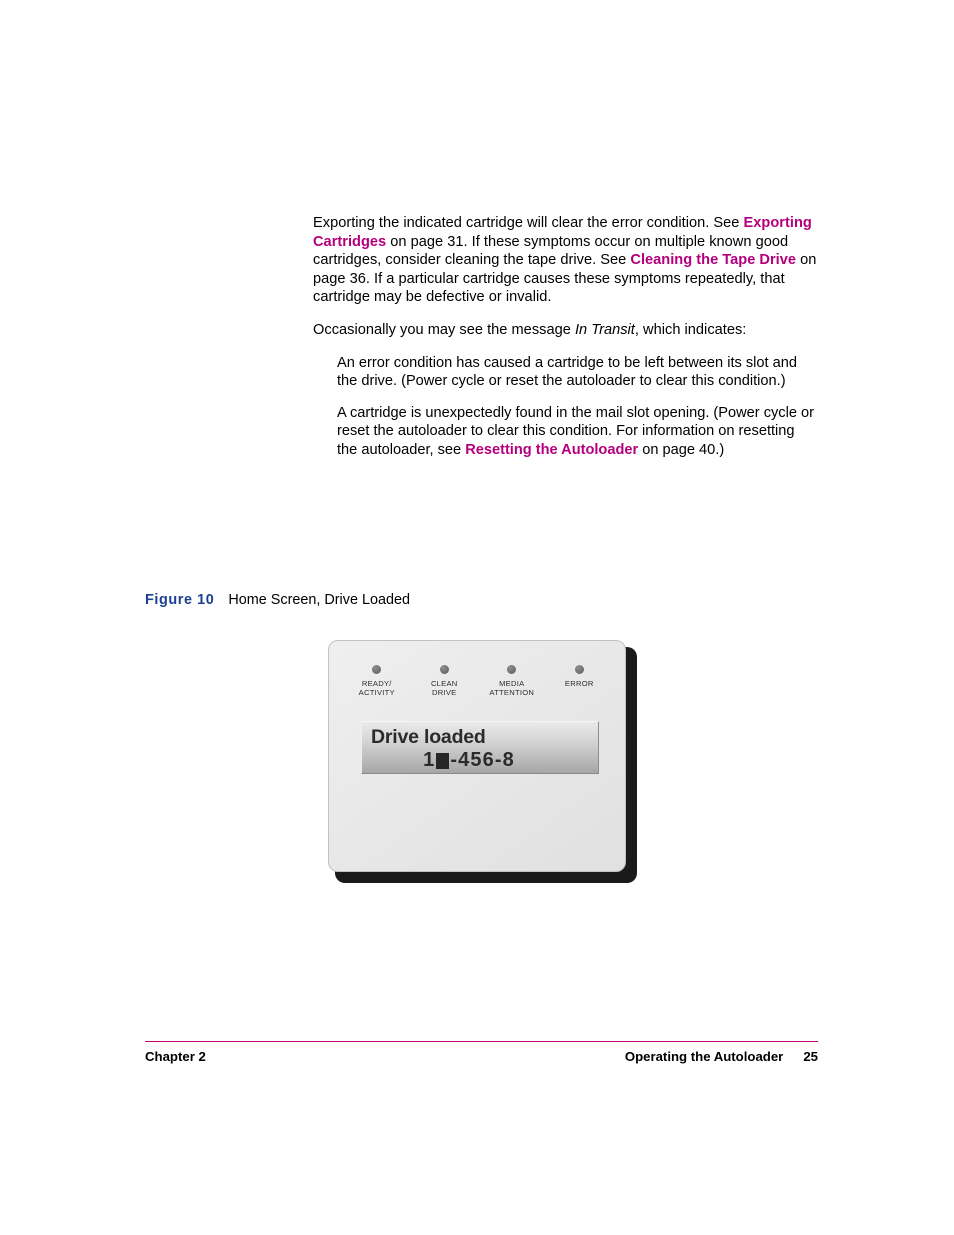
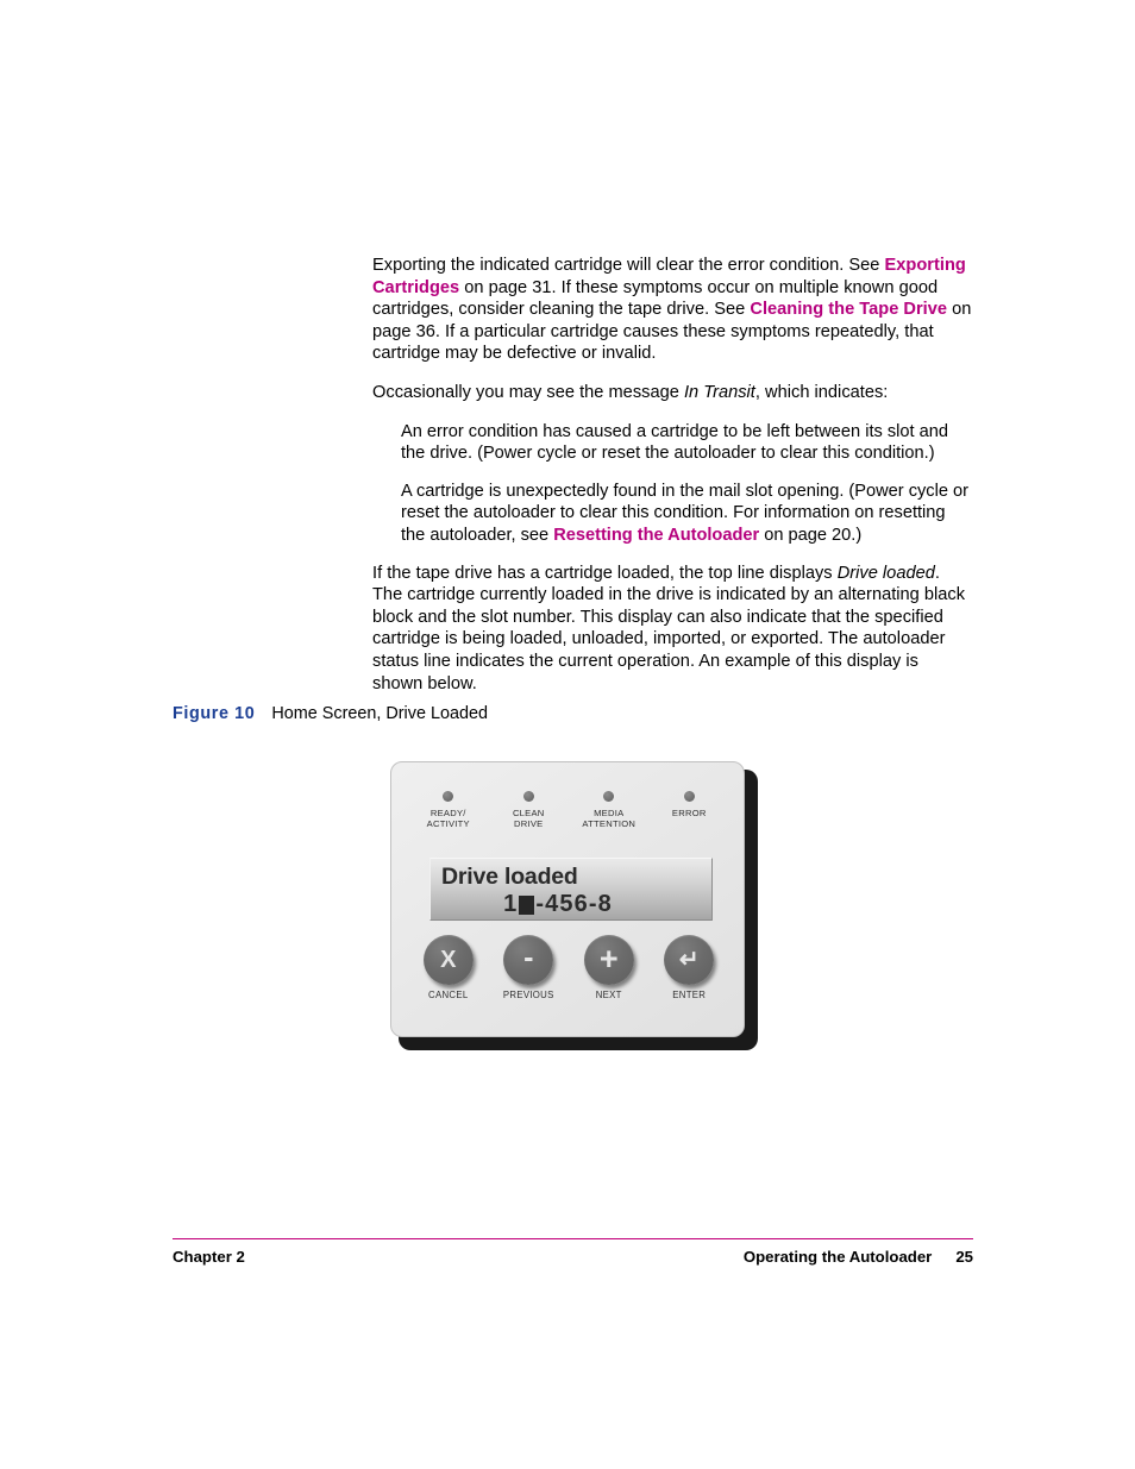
  Exporting the indicated cartridge will clear the error condition. See Exporting Cartridges on page 31. If these symptoms occur on multiple known good cartridges, consider cleaning the tape drive. See Cleaning the Tape Drive on page 36. If a particular cartridge causes these symptoms repeatedly, that cartridge may be defective or invalid.
  Occasionally you may see the message In Transit, which indicates:
  An error condition has caused a cartridge to be left between its slot and the drive. (Power cycle or reset the autoloader to clear this condition.)
- A cartridge is unexpectedly found in the mail slot opening. (Power cycle or reset the autoloader to clear this condition. For information on resetting the autoloader, see Resetting the Autoloader on page 40.)
+ A cartridge is unexpectedly found in the mail slot opening. (Power cycle or reset the autoloader to clear this condition. For information on resetting the autoloader, see Resetting the Autoloader on page 20.)
+ If the tape drive has a cartridge loaded, the top line displays Drive loaded. The cartridge currently loaded in the drive is indicated by an alternating black block and the slot number. This display can also indicate that the specified cartridge is being loaded, unloaded, imported, or exported. The autoloader status line indicates the current operation. An example of this display is shown below.
  Figure 10 Home Screen, Drive Loaded
  READY/
  ACTIVITY
  CLEAN
  DRIVE
  MEDIA
  ATTENTION
  ERROR
  Drive loaded
  1
  -456-8
+ X
+ CANCEL
+ -
+ PREVIOUS
+ +
+ NEXT
+ ↵
+ ENTER
  Chapter 2
  Operating the Autoloader
  25
